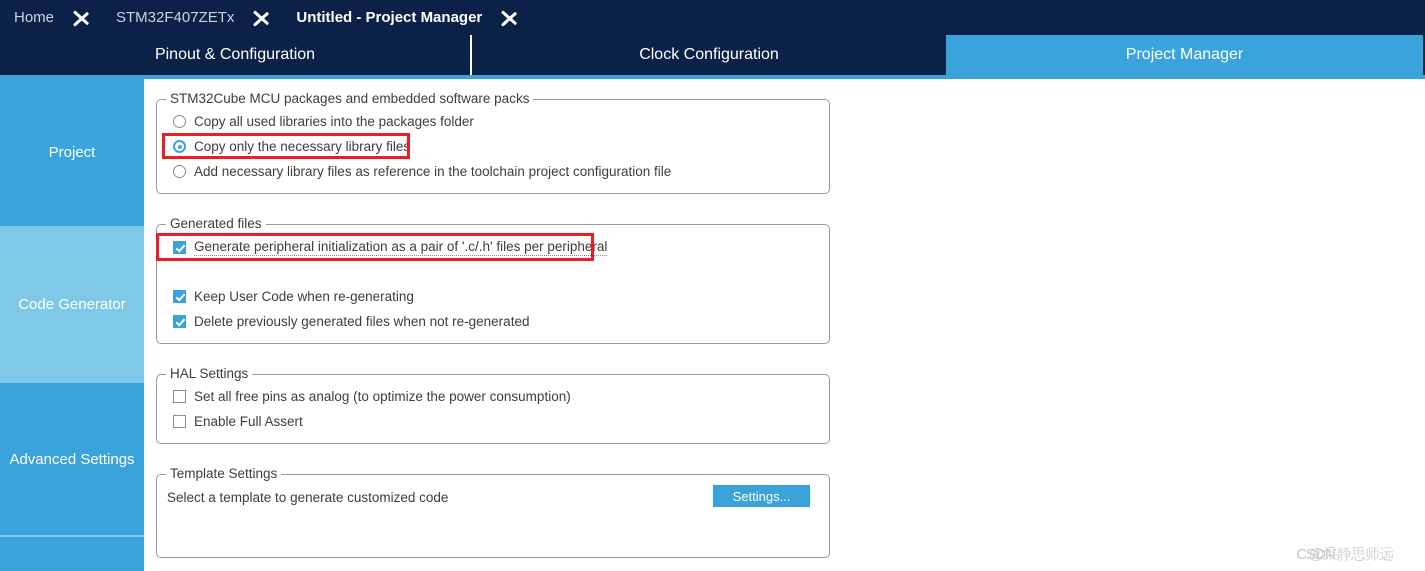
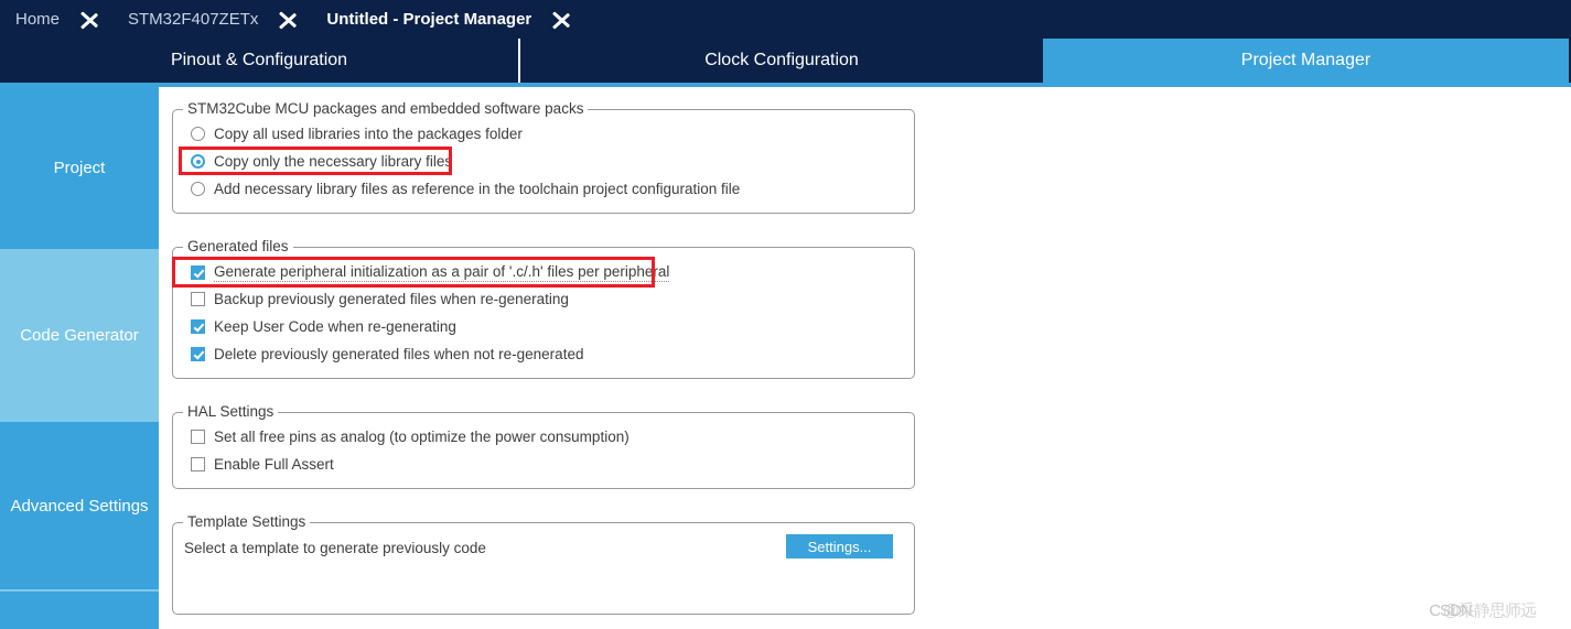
  Home
  STM32F407ZETx
  Untitled - Project Manager
  Pinout & Configuration
  Clock Configuration
  Project Manager
  Project
  Code Generator
  Advanced Settings
  STM32Cube MCU packages and embedded software packs
  Copy all used libraries into the packages folder
  Copy only the necessary library files
  Add necessary library files as reference in the toolchain project configuration file
  Generated files
  Generate peripheral initialization as a pair of '.c/.h' files per peripheral
+ Backup previously generated files when re-generating
  Keep User Code when re-generating
  Delete previously generated files when not re-generated
  HAL Settings
  Set all free pins as analog (to optimize the power consumption)
  Enable Full Assert
  Template Settings
- Select a template to generate customized code
+ Select a template to generate previously code
  Settings...
  CSDN@采静思师远
